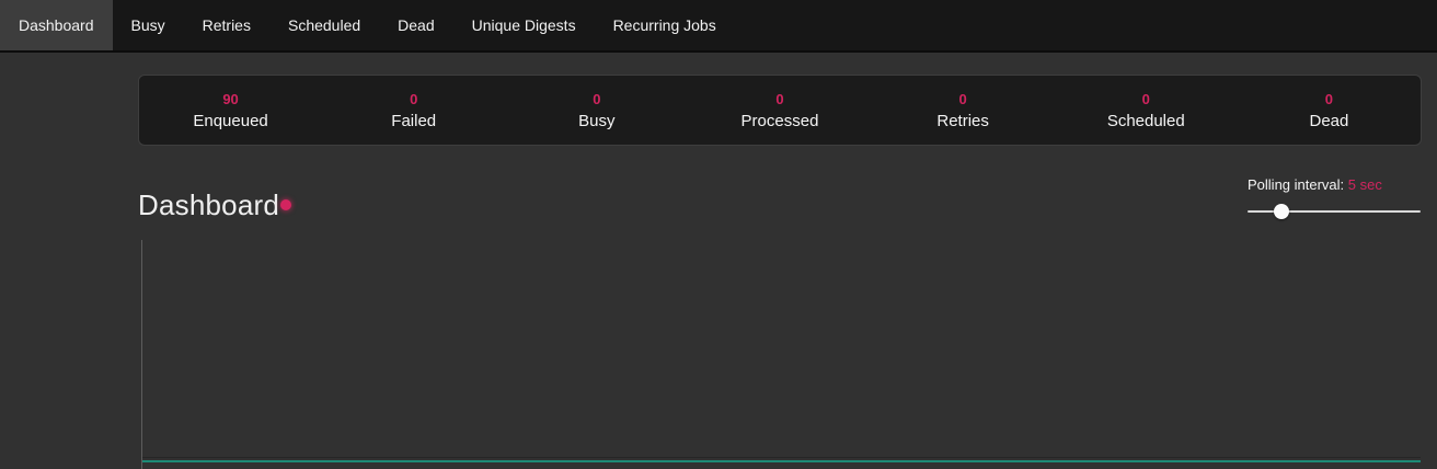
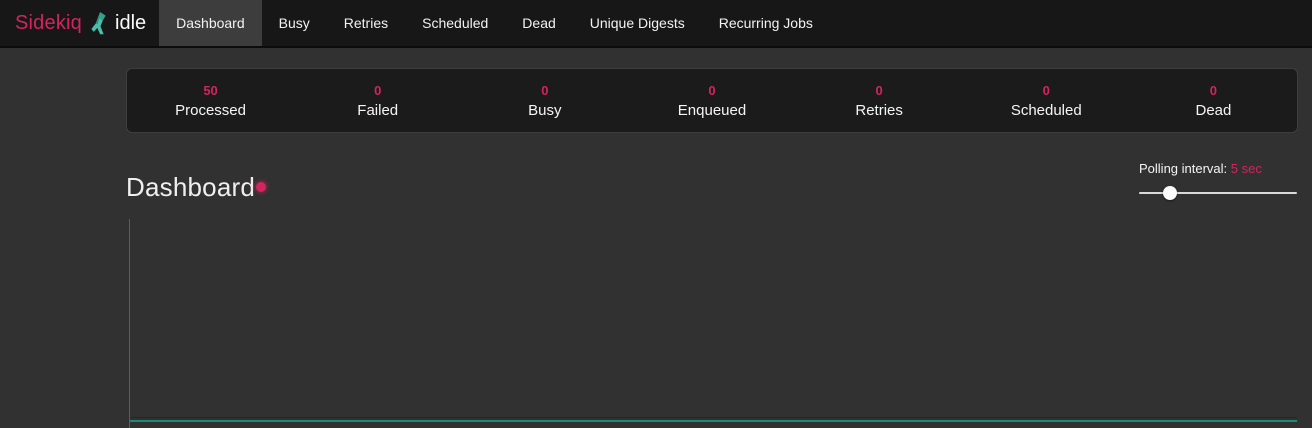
+ Sidekiq
+ idle
  Dashboard
  Busy
  Retries
  Scheduled
  Dead
  Unique Digests
  Recurring Jobs
- 90
+ 50
- Enqueued
+ Processed
  0
  Failed
  0
  Busy
  0
- Processed
+ Enqueued
  0
  Retries
  0
  Scheduled
  0
  Dead
  Dashboard
  Polling interval: 5 sec
